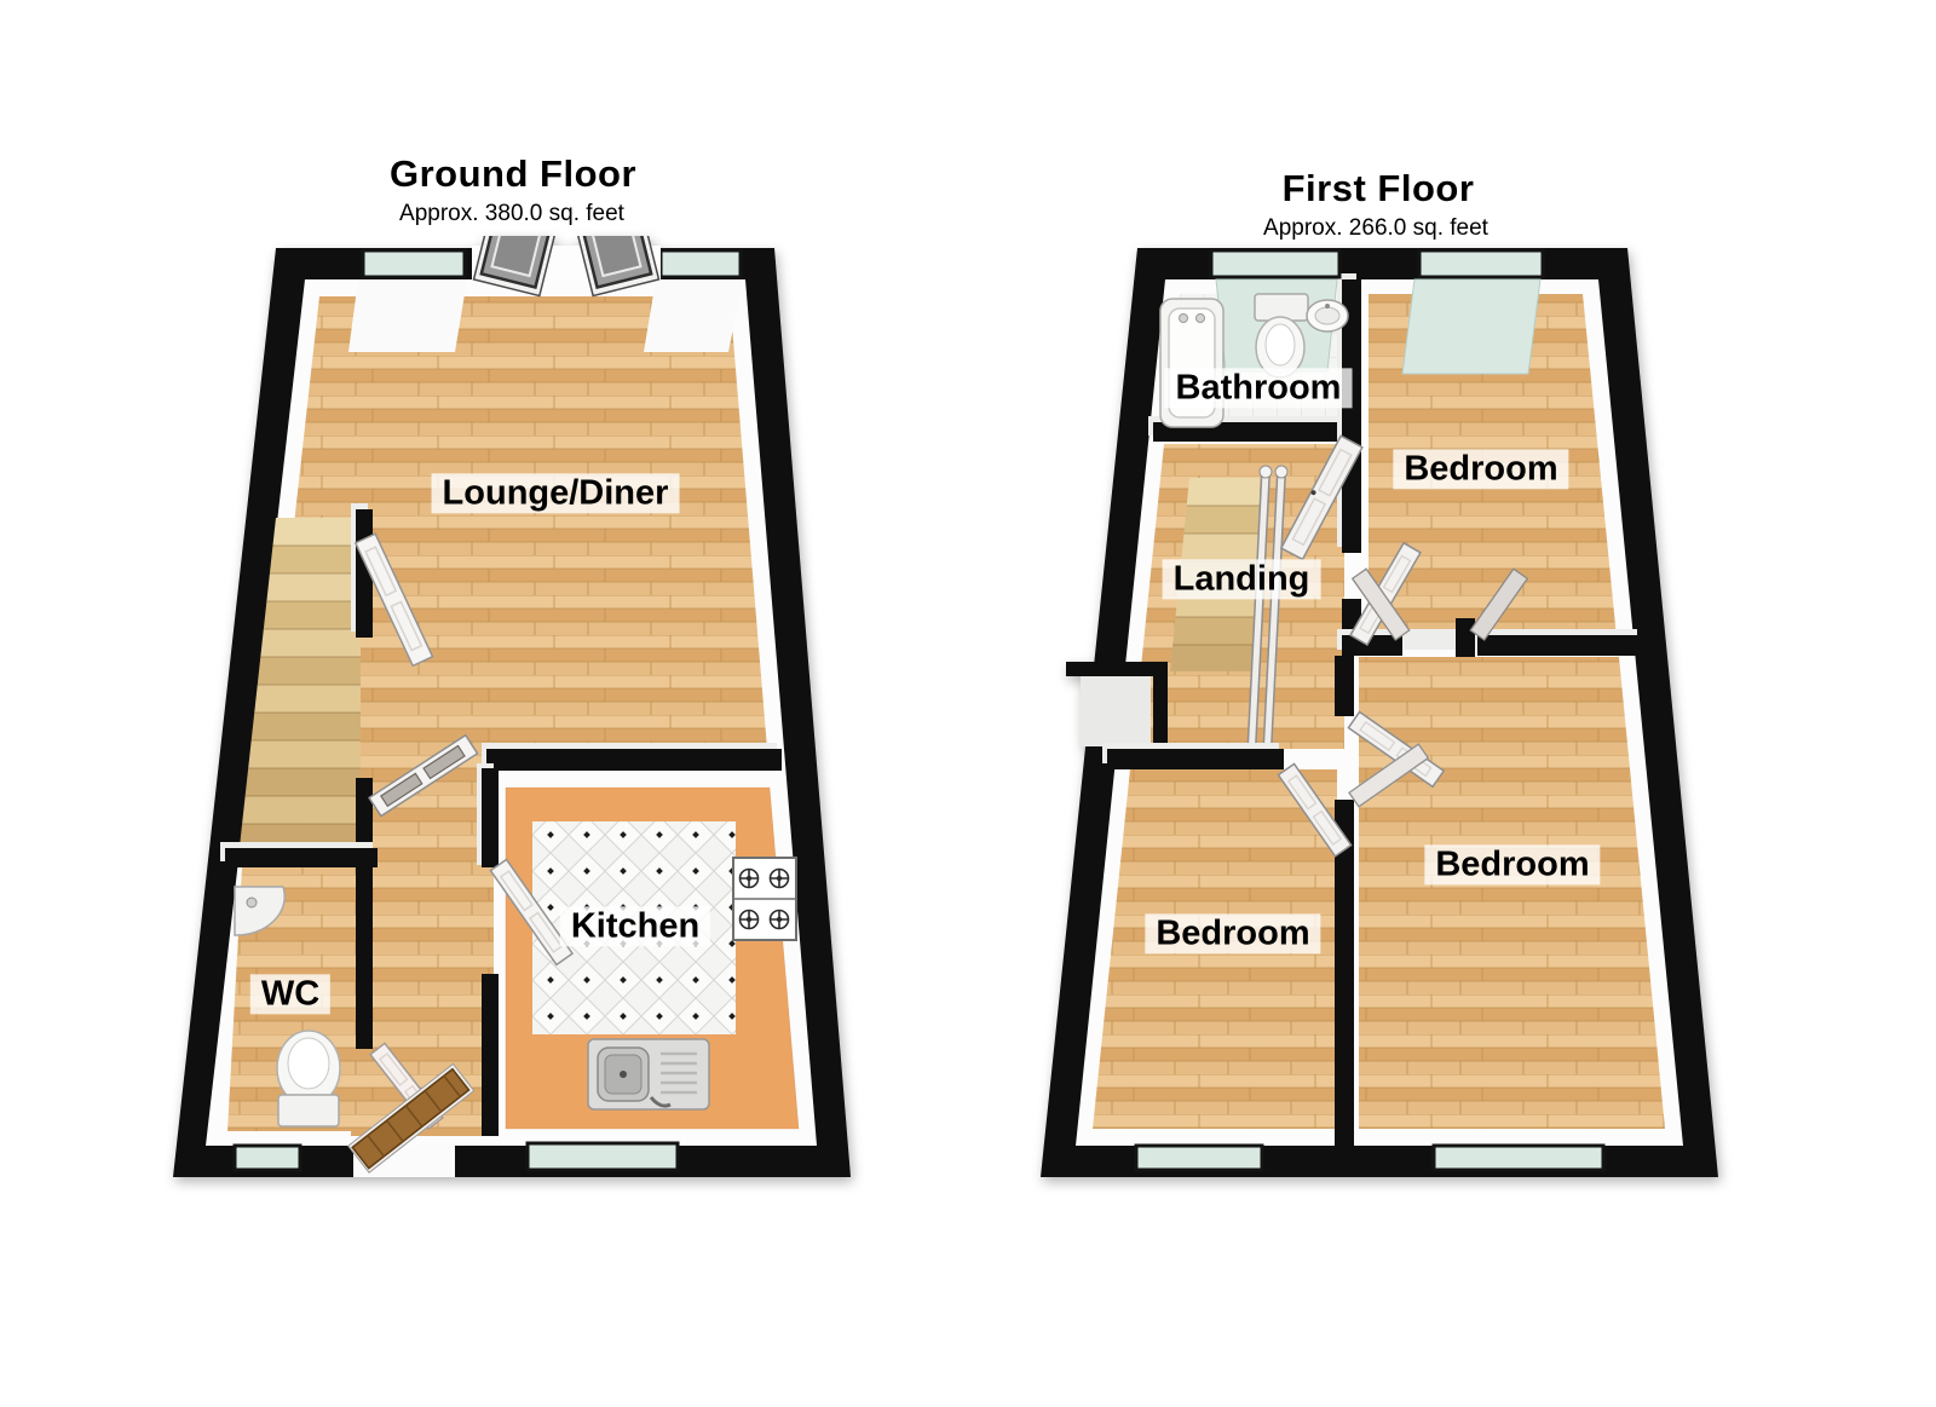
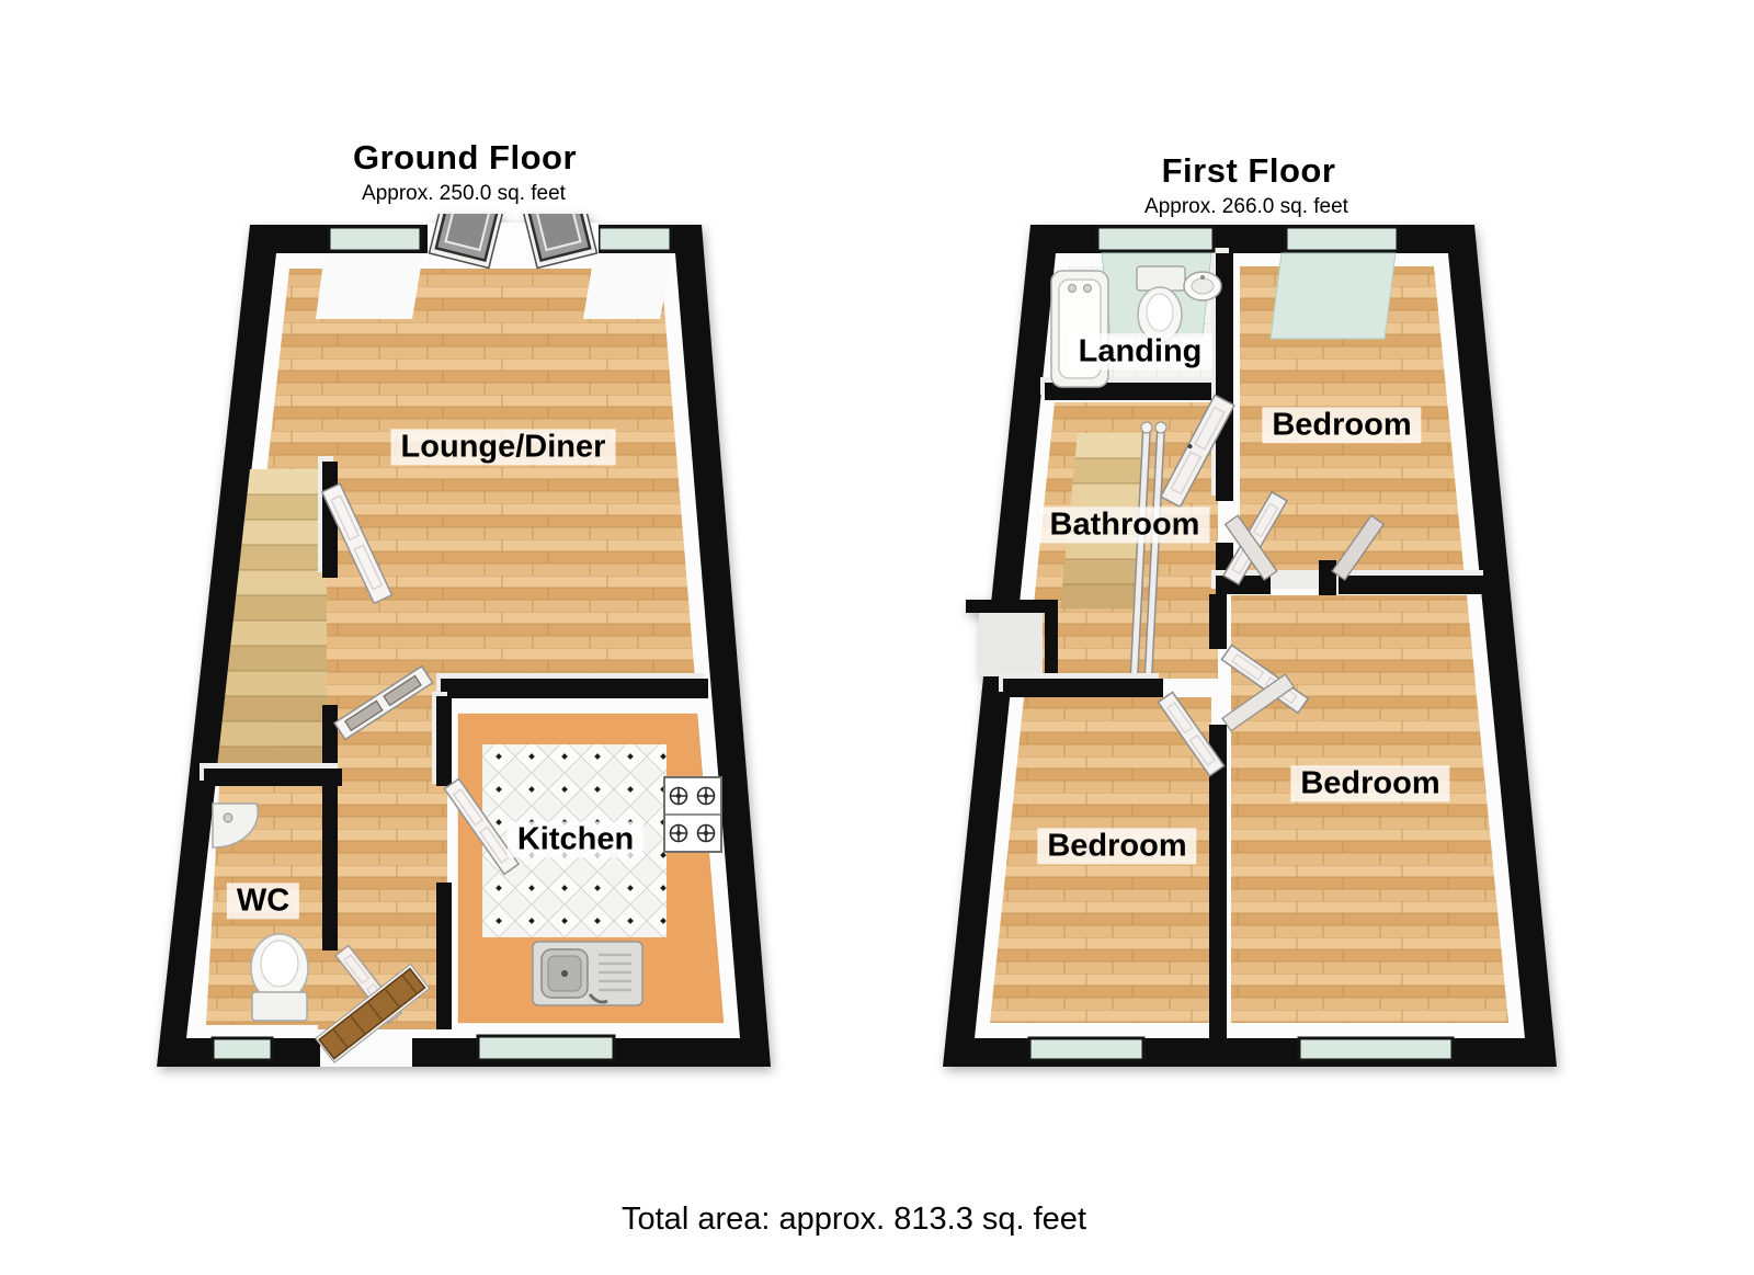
  Ground Floor
- Approx. 380.0 sq. feet
+ Approx. 250.0 sq. feet
  First Floor
  Approx. 266.0 sq. feet
  Lounge/Diner
  Kitchen
  WC
- Bathroom
+ Landing
  Bedroom
- Landing
+ Bathroom
  Bedroom
  Bedroom
+ Total area: approx. 813.3 sq. feet
